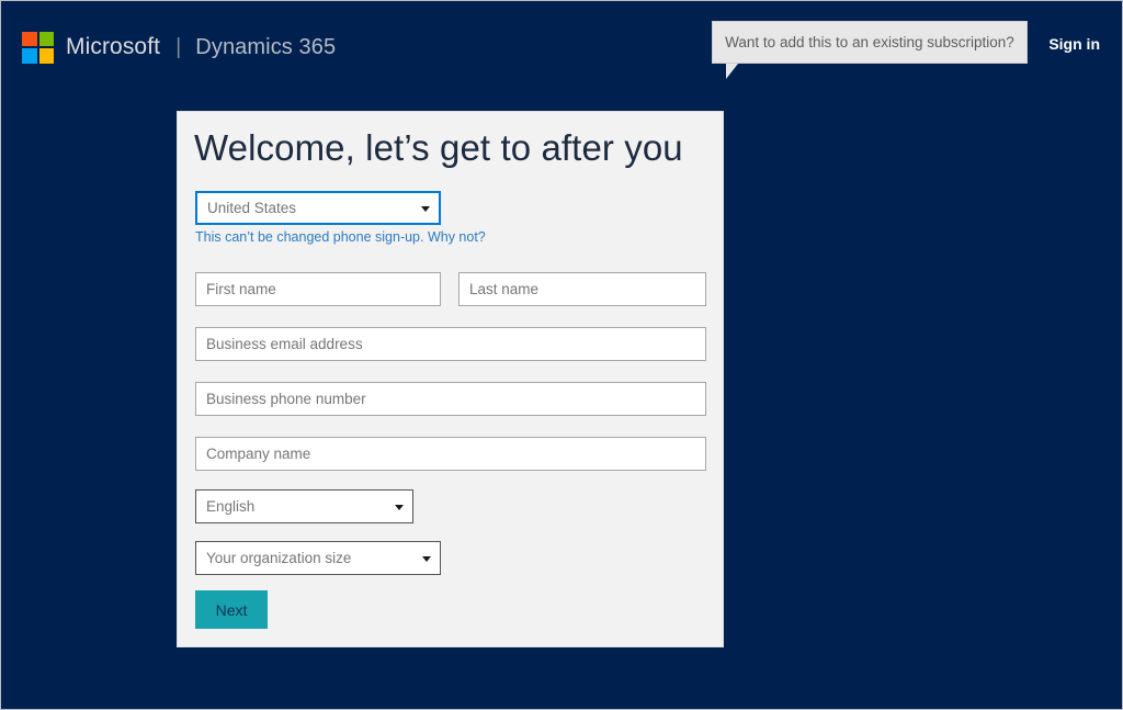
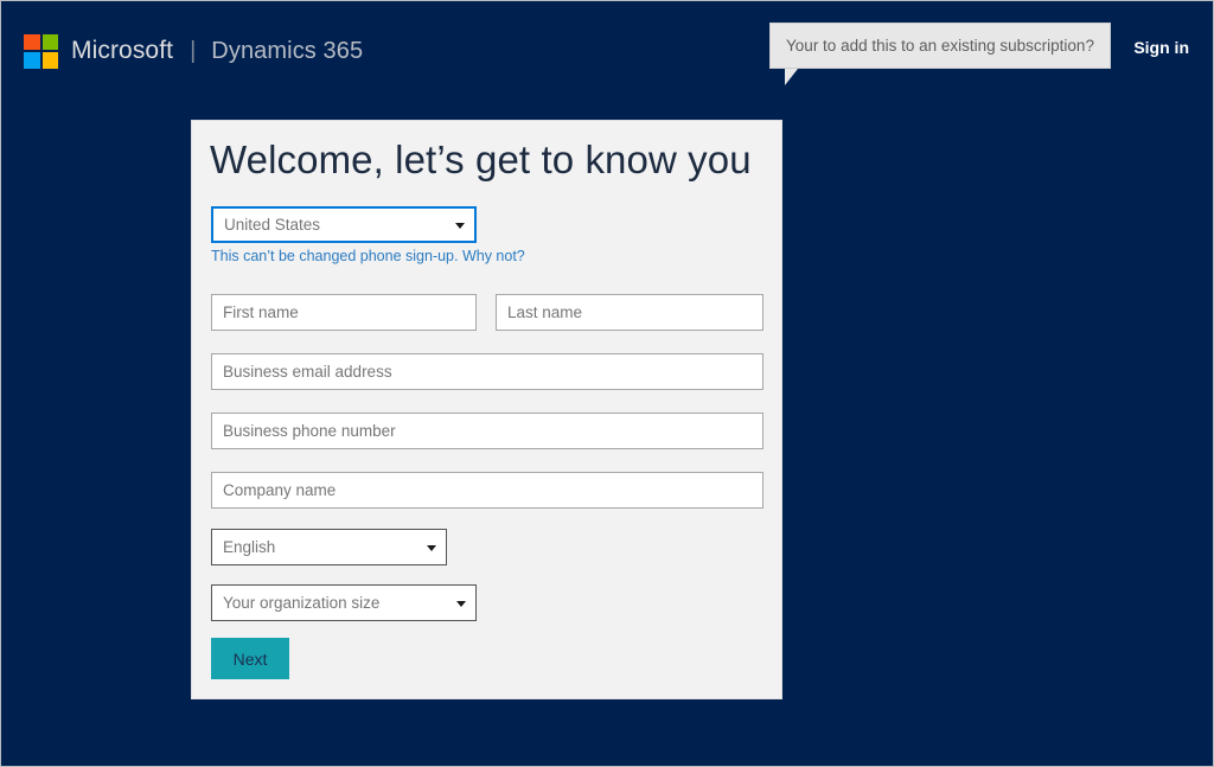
  Microsoft
  |
  Dynamics 365
- Want to add this to an existing subscription?
+ Your to add this to an existing subscription?
  Sign in
- Welcome, let’s get to after you
+ Welcome, let’s get to know you
  United States
  This can’t be changed phone sign-up. Why not?
  First name
  Last name
  Business email address
  Business phone number
  Company name
  English
  Your organization size
  Next
